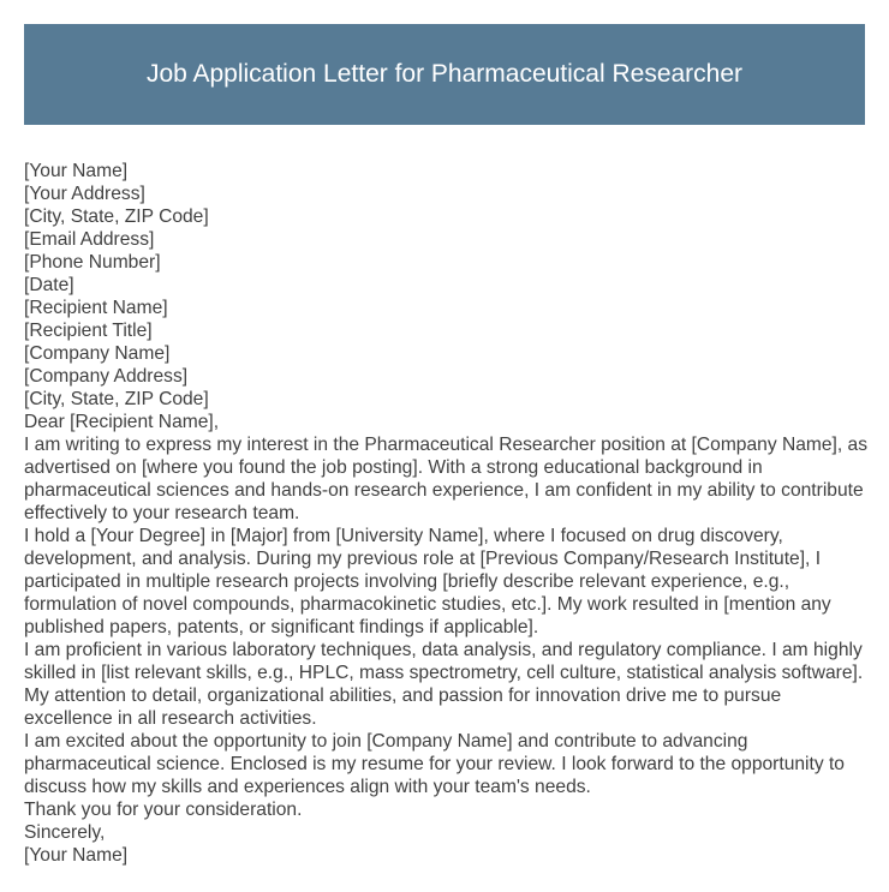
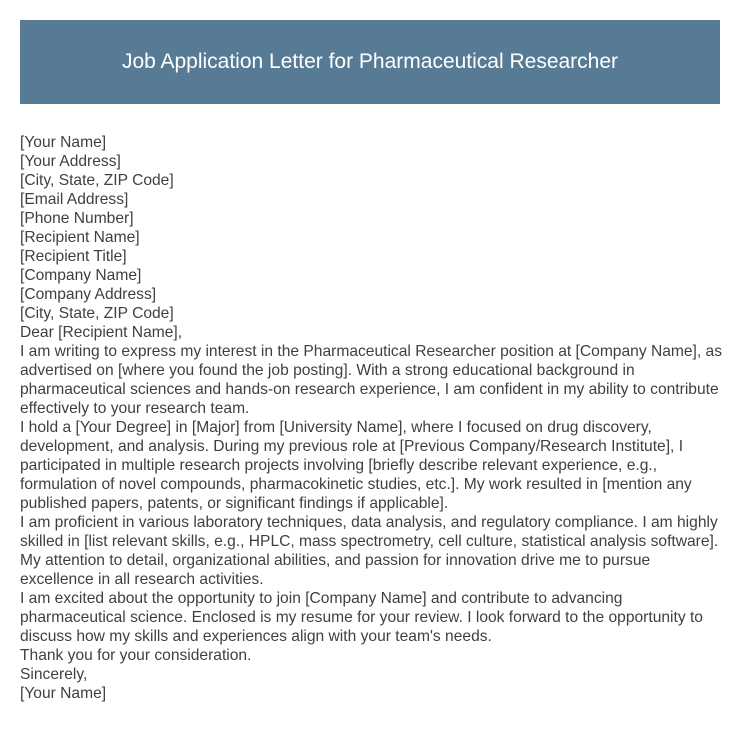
  Job Application Letter for Pharmaceutical Researcher
  [Your Name]
  [Your Address]
  [City, State, ZIP Code]
  [Email Address]
  [Phone Number]
- [Date]
  [Recipient Name]
  [Recipient Title]
  [Company Name]
  [Company Address]
  [City, State, ZIP Code]
  Dear [Recipient Name],
  I am writing to express my interest in the Pharmaceutical Researcher position at [Company Name], as advertised on [where you found the job posting]. With a strong educational background in pharmaceutical sciences and hands-on research experience, I am confident in my ability to contribute effectively to your research team.
  I hold a [Your Degree] in [Major] from [University Name], where I focused on drug discovery, development, and analysis. During my previous role at [Previous Company/Research Institute], I participated in multiple research projects involving [briefly describe relevant experience, e.g., formulation of novel compounds, pharmacokinetic studies, etc.]. My work resulted in [mention any published papers, patents, or significant findings if applicable].
  I am proficient in various laboratory techniques, data analysis, and regulatory compliance. I am highly skilled in [list relevant skills, e.g., HPLC, mass spectrometry, cell culture, statistical analysis software]. My attention to detail, organizational abilities, and passion for innovation drive me to pursue excellence in all research activities.
  I am excited about the opportunity to join [Company Name] and contribute to advancing pharmaceutical science. Enclosed is my resume for your review. I look forward to the opportunity to discuss how my skills and experiences align with your team's needs.
  Thank you for your consideration.
  Sincerely,
  [Your Name]
